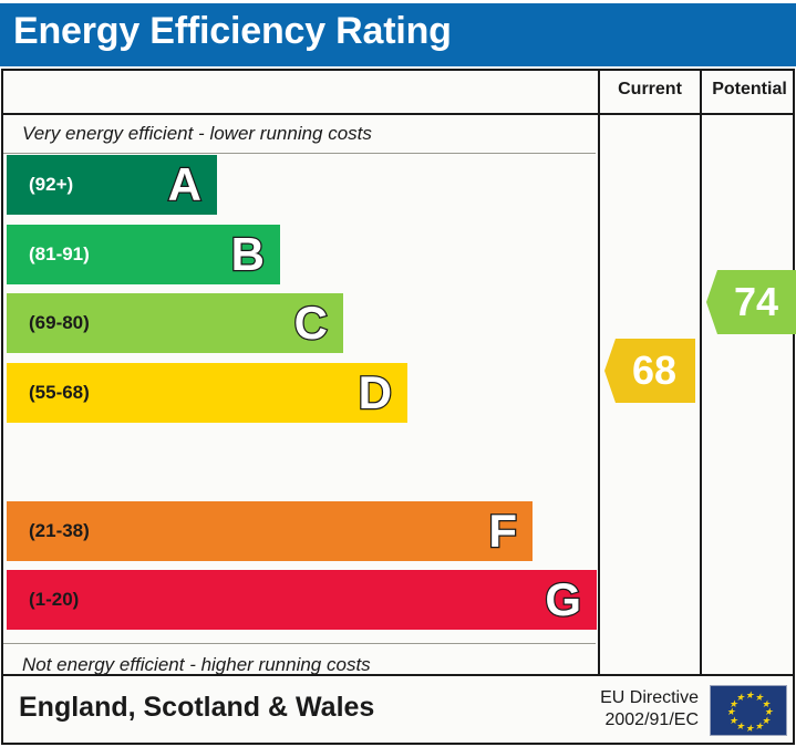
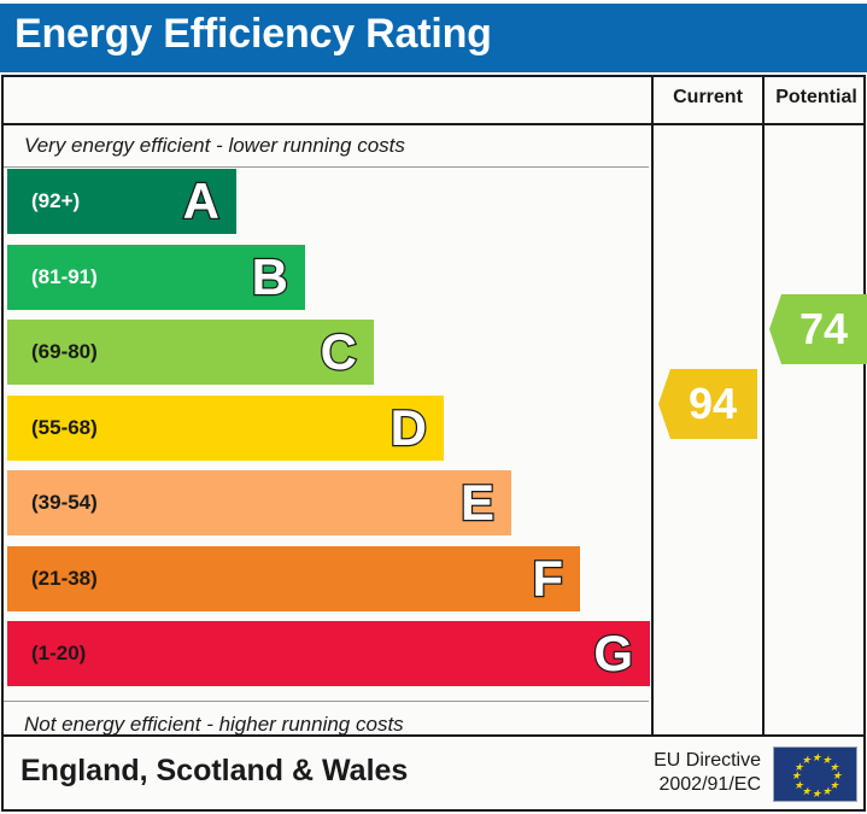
  Energy Efficiency Rating
  Current
  Potential
  Very energy efficient - lower running costs
  (92+)
  A
  (81-91)
  B
  (69-80)
  C
  (55-68)
  D
+ (39-54)
+ E
  (21-38)
  F
  (1-20)
  G
  Not energy efficient - higher running costs
- 68
+ 94
  74
  England, Scotland & Wales
  EU Directive
  2002/91/EC
